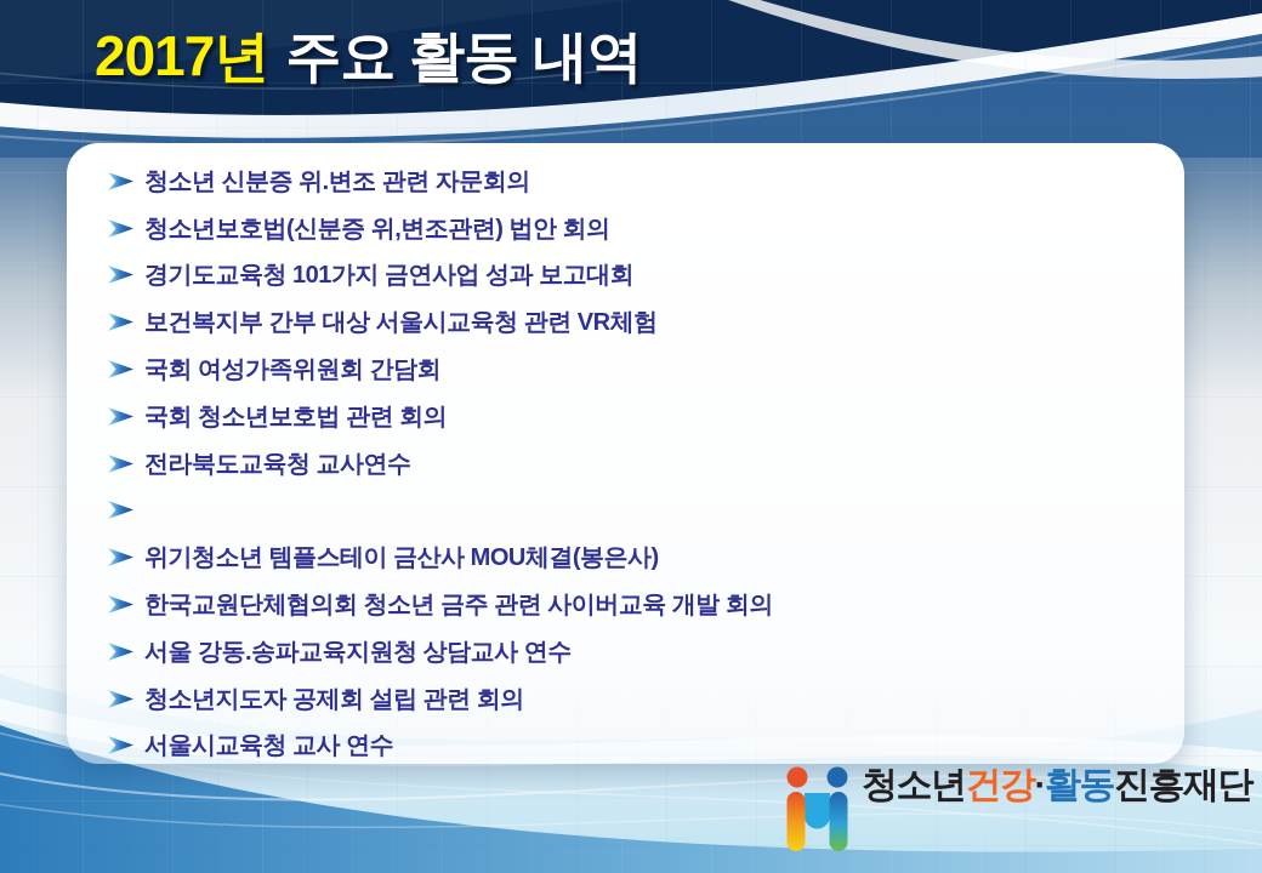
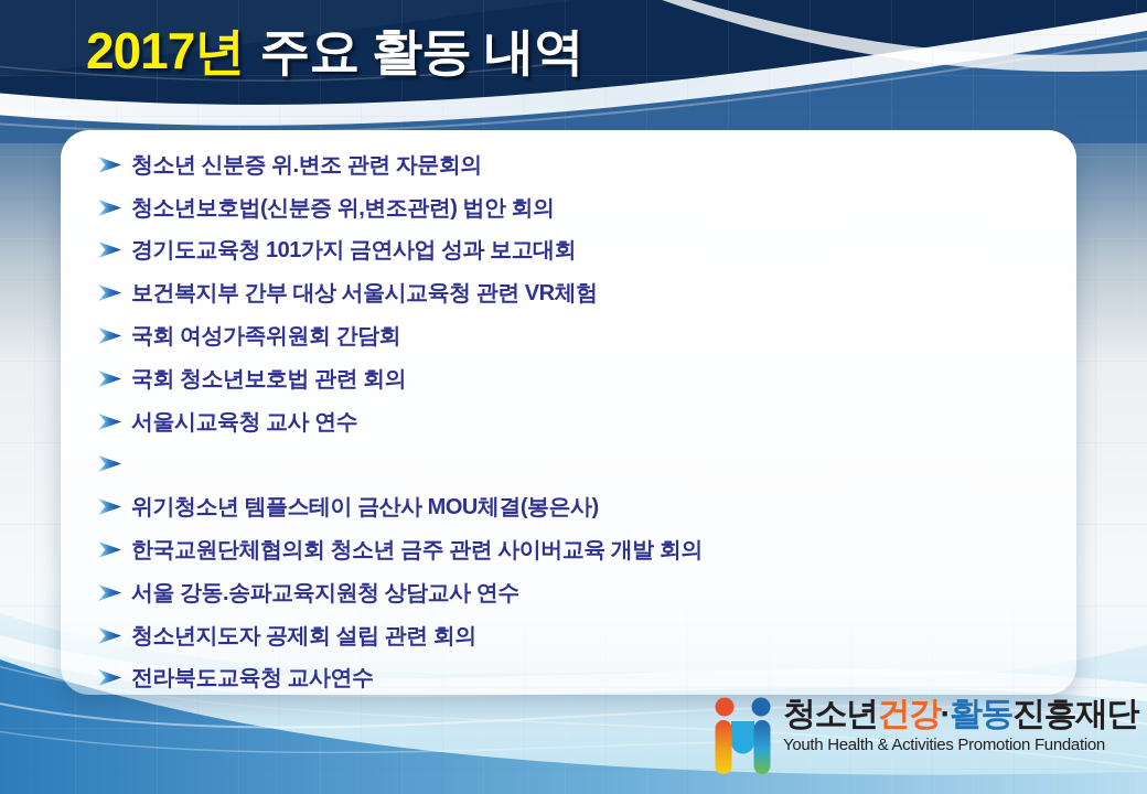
  2017년 주요 활동 내역
  청소년 신분증 위.변조 관련 자문회의
  청소년보호법(신분증 위,변조관련) 법안 회의
  경기도교육청 101가지 금연사업 성과 보고대회
  보건복지부 간부 대상 서울시교육청 관련 VR체험
  국회 여성가족위원회 간담회
  국회 청소년보호법 관련 회의
- 전라북도교육청 교사연수
+ 서울시교육청 교사 연수
  위기청소년 템플스테이 금산사 MOU체결(봉은사)
  한국교원단체협의회 청소년 금주 관련 사이버교육 개발 회의
  서울 강동.송파교육지원청 상담교사 연수
  청소년지도자 공제회 설립 관련 회의
- 서울시교육청 교사 연수
+ 전라북도교육청 교사연수
  청소년건강·활동진흥재단
+ Youth Health & Activities Promotion Fundation
